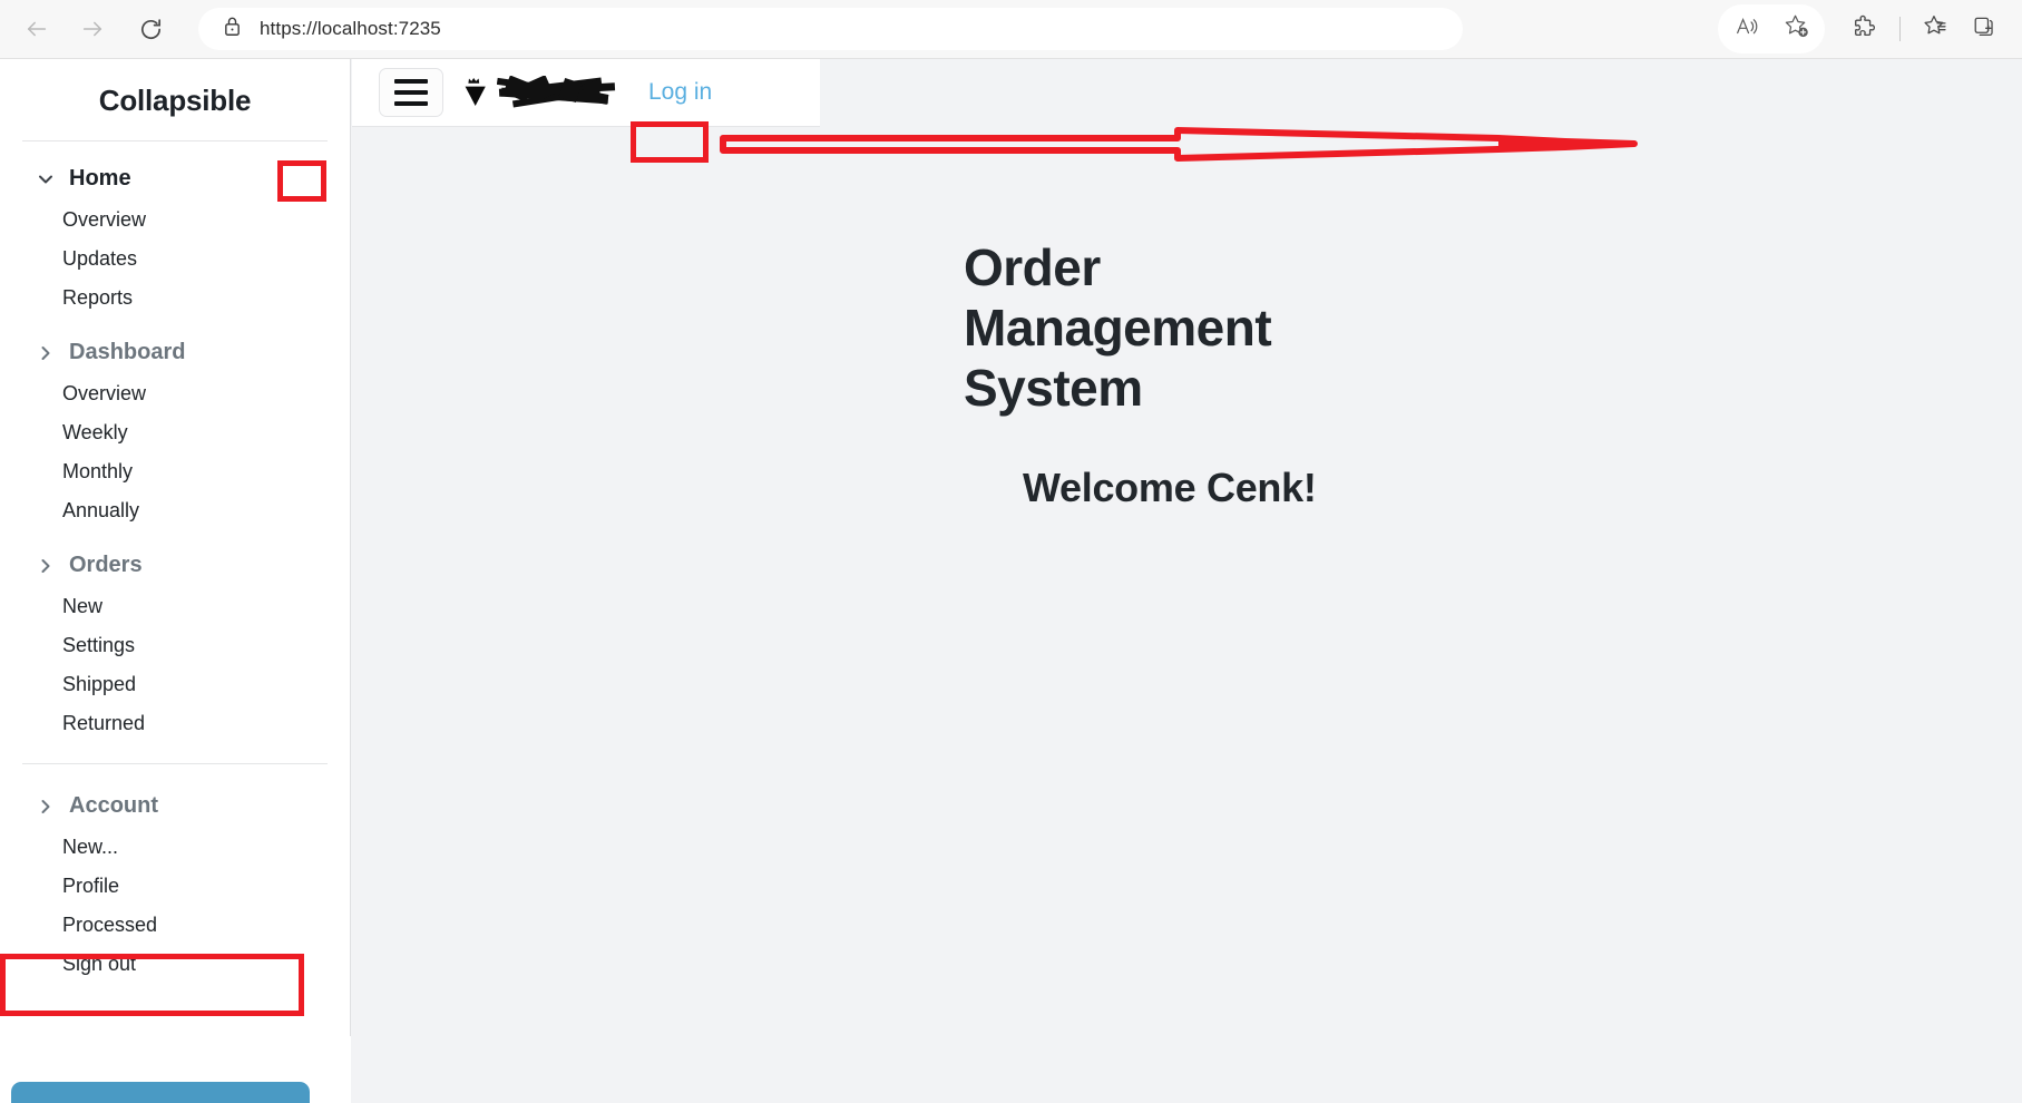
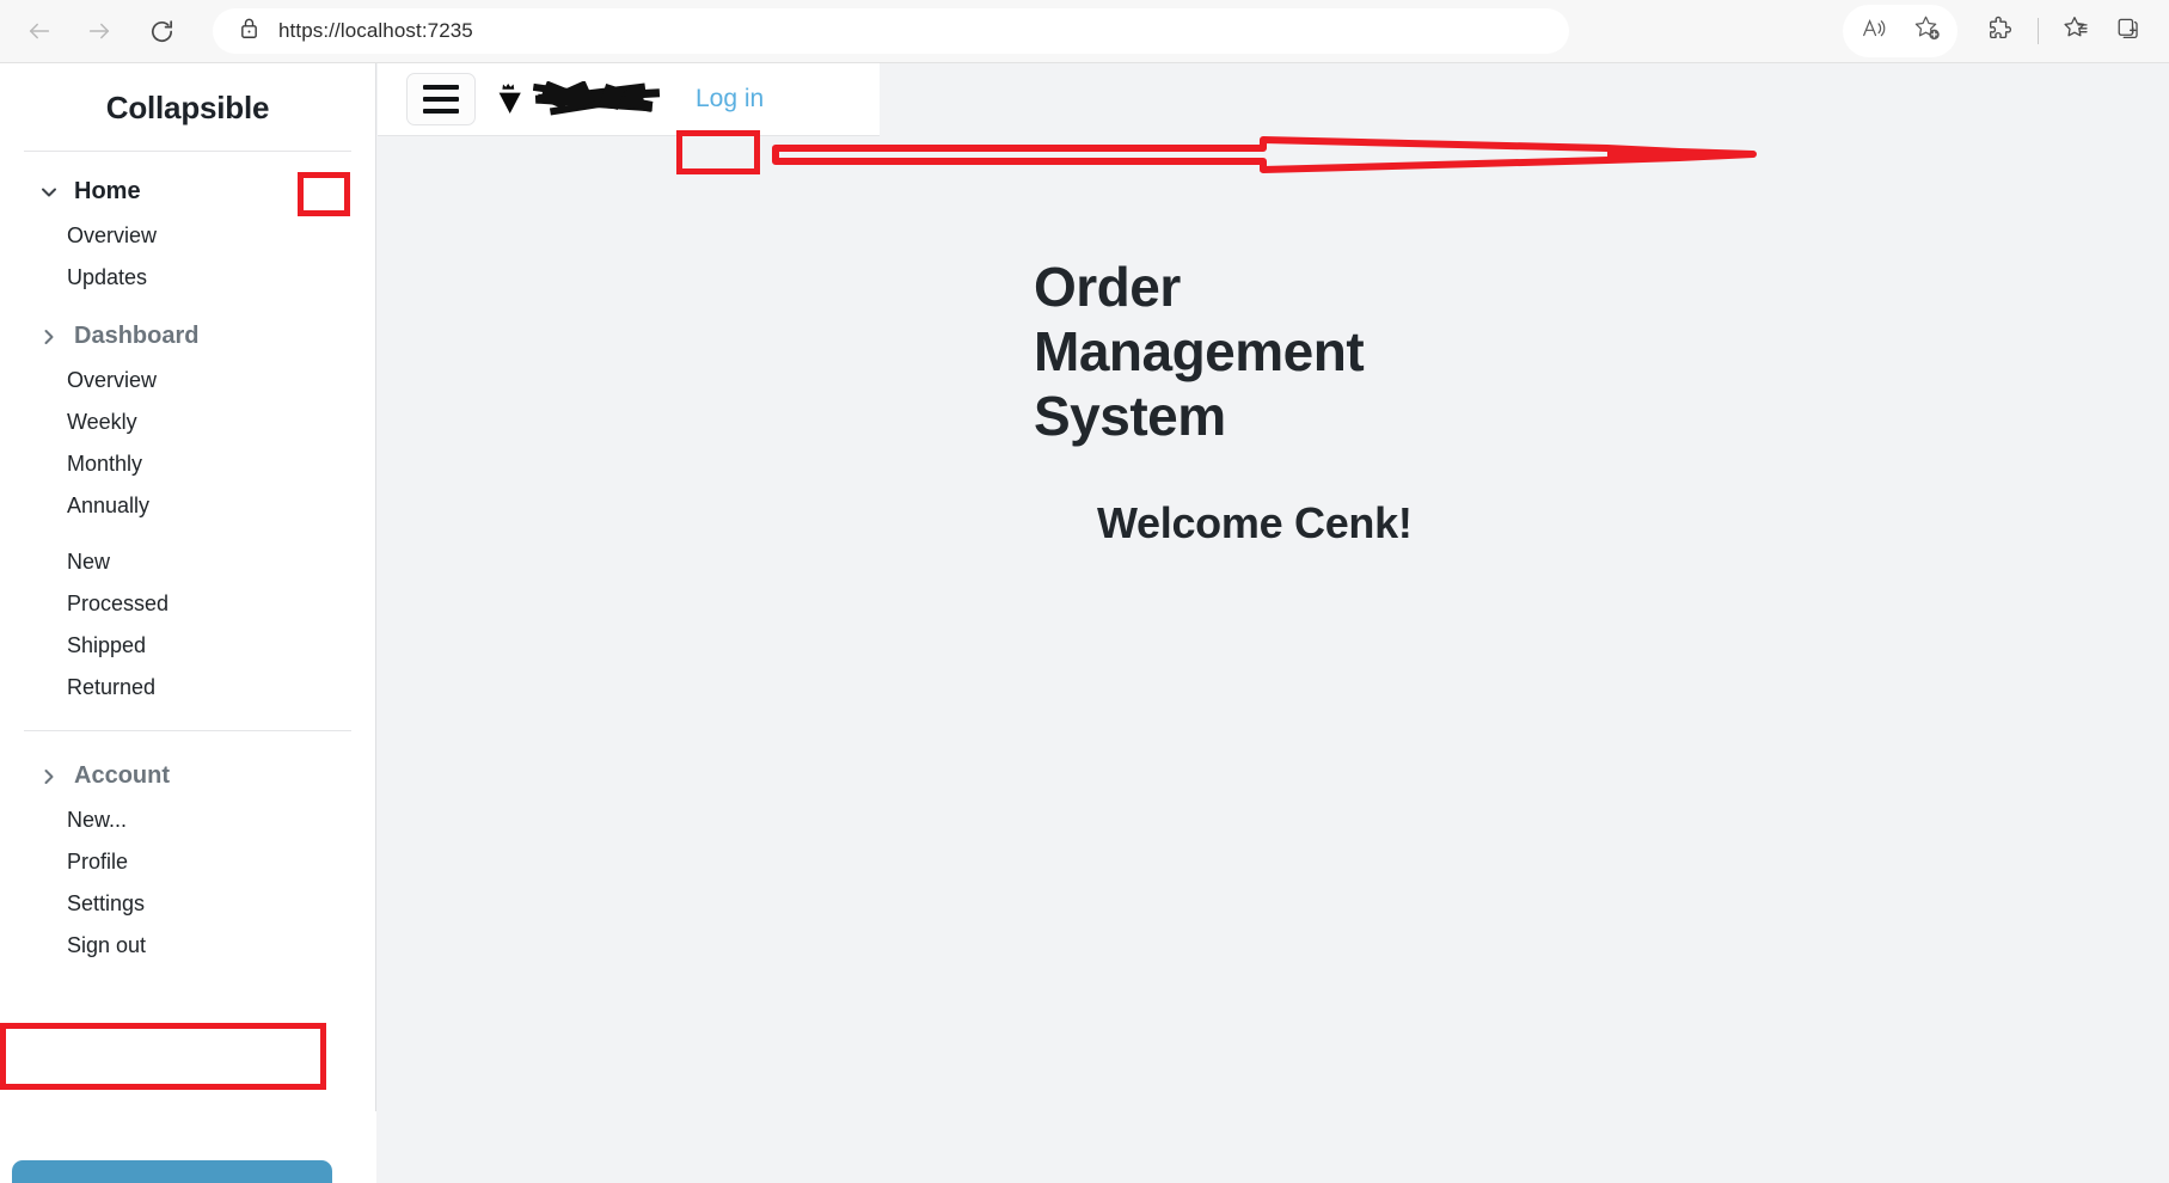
  https://localhost:7235
  Collapsible
  Home
  Overview
  Updates
- Reports
  Dashboard
  Overview
  Weekly
  Monthly
  Annually
- Orders
  New
- Settings
+ Processed
  Shipped
  Returned
  Account
  New...
  Profile
- Processed
+ Settings
  Sign out
  Log in
  Order Management System
  Welcome Cenk!
